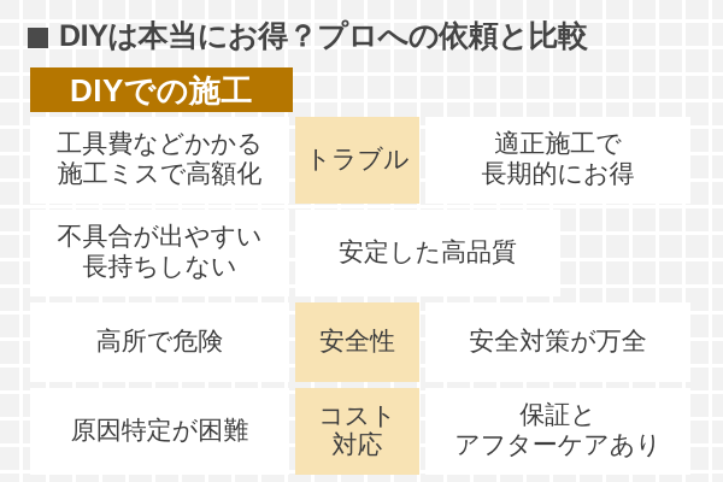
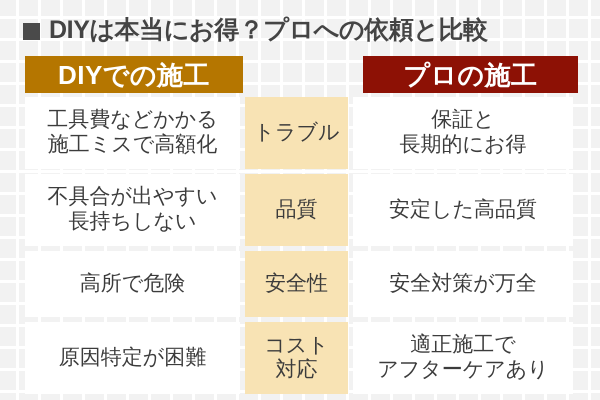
  DIYは本当にお得？プロへの依頼と比較
  DIYでの施工
+ プロの施工
  工具費などかかる
  施工ミスで高額化
  トラブル
- 適正施工で
+ 保証と
  長期的にお得
  不具合が出やすい
  長持ちしない
+ 品質
  安定した高品質
  高所で危険
  安全性
  安全対策が万全
  原因特定が困難
  コスト
  対応
- 保証と
+ 適正施工で
  アフターケアあり
